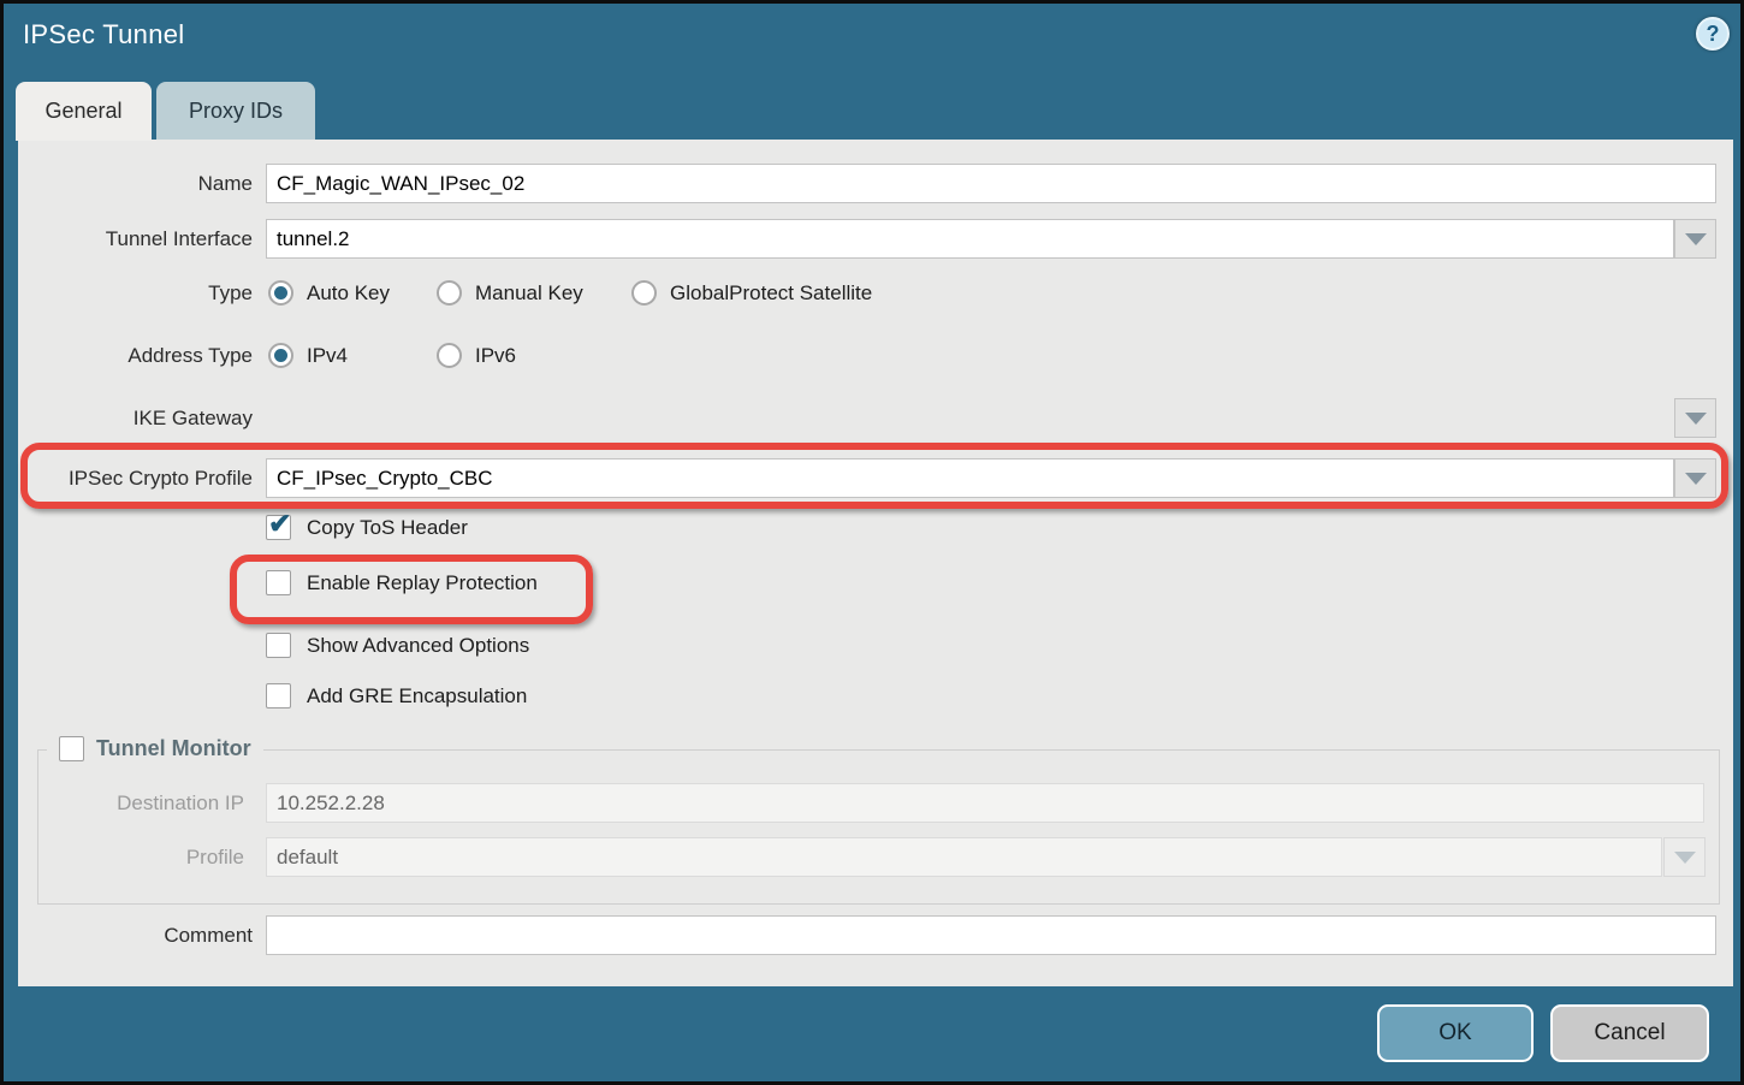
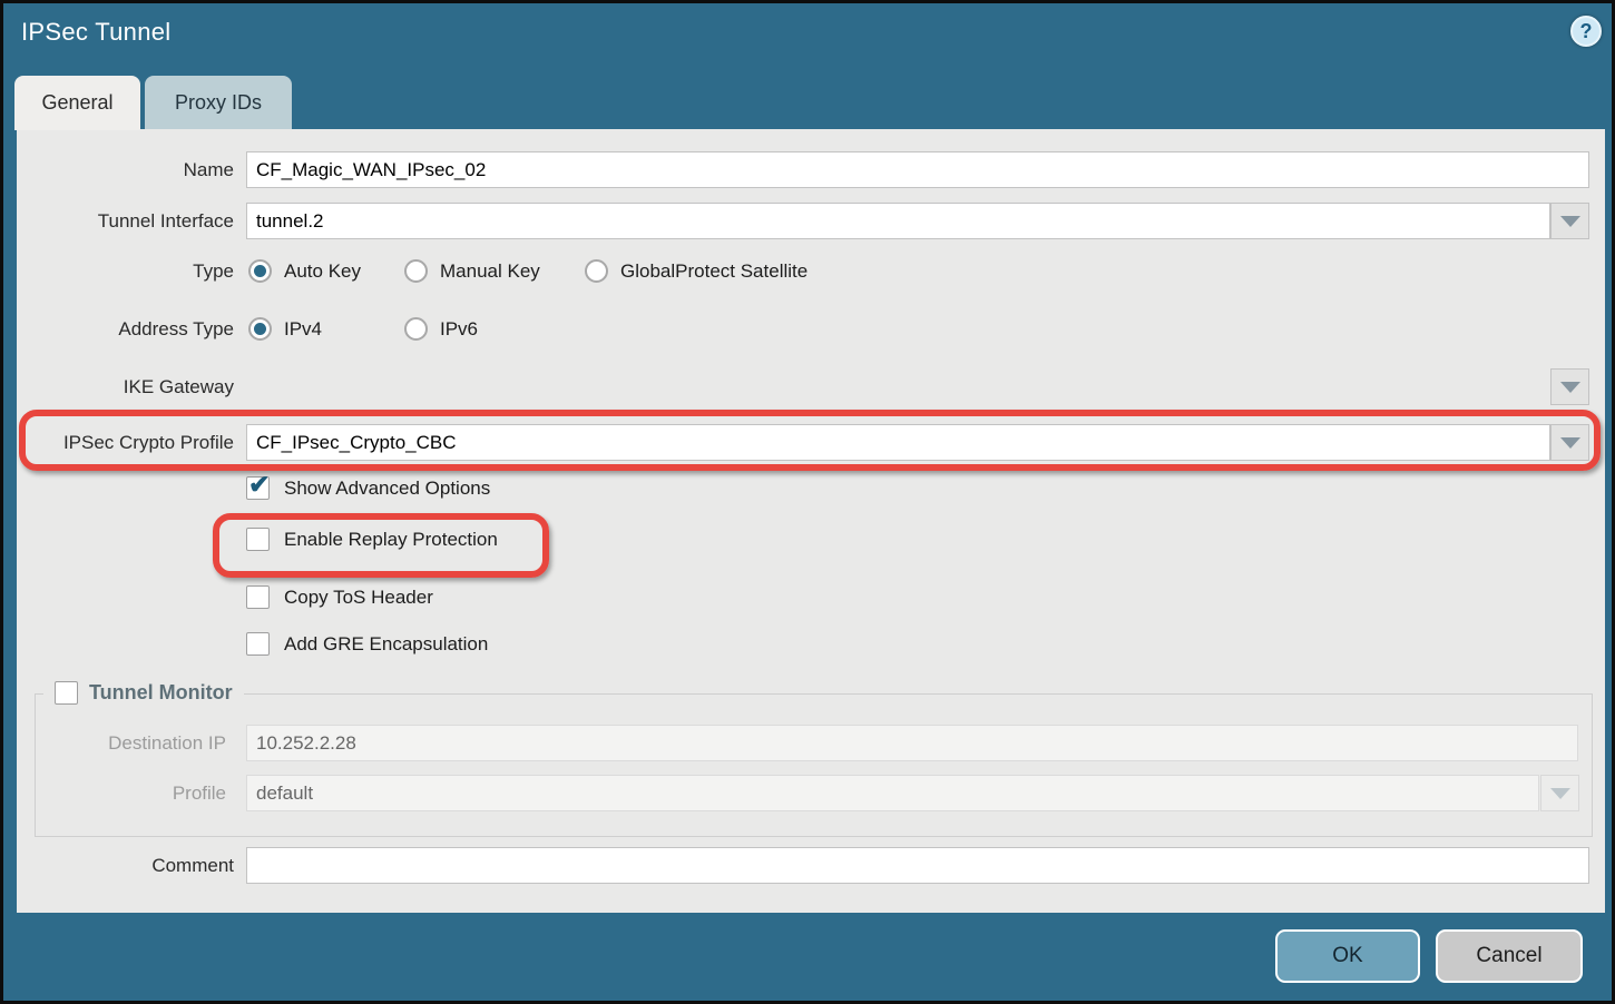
  IPSec Tunnel
  ?
  General
  Proxy IDs
  Name
  CF_Magic_WAN_IPsec_02
  Tunnel Interface
  tunnel.2
  Type
  Auto Key
  Manual Key
  GlobalProtect Satellite
  Address Type
  IPv4
  IPv6
  IKE Gateway
  IPSec Crypto Profile
  CF_IPsec_Crypto_CBC
- Copy ToS Header
+ Show Advanced Options
  Enable Replay Protection
- Show Advanced Options
+ Copy ToS Header
  Add GRE Encapsulation
  Tunnel Monitor
  Destination IP
  10.252.2.28
  Profile
  default
  Comment
  OK
  Cancel
